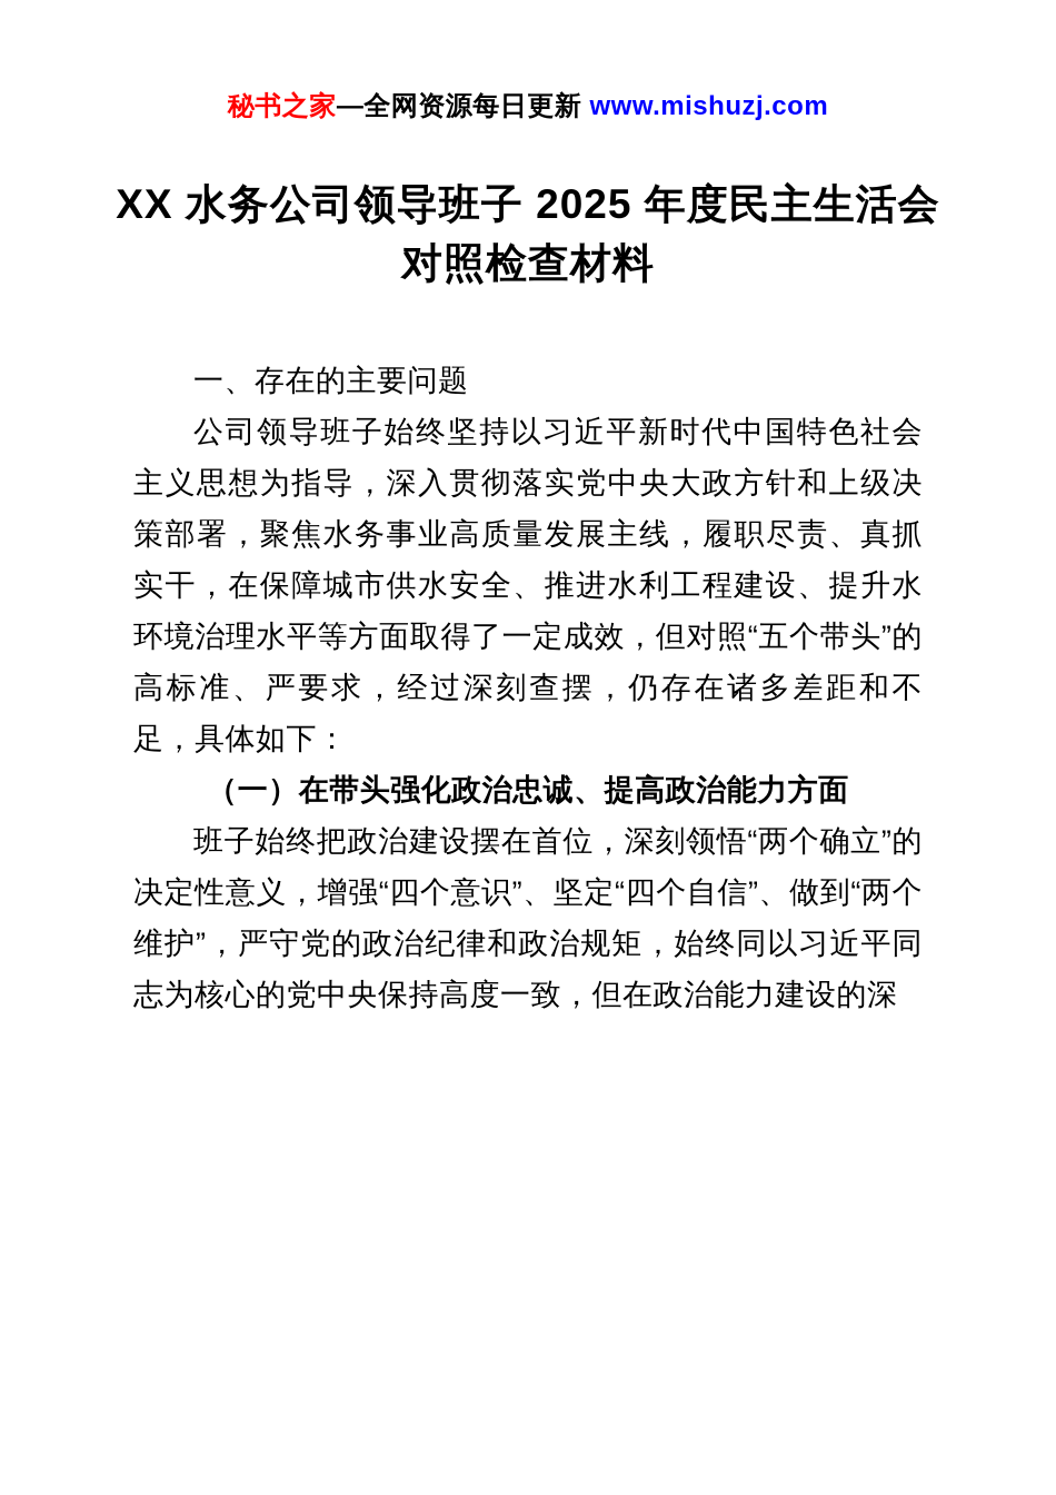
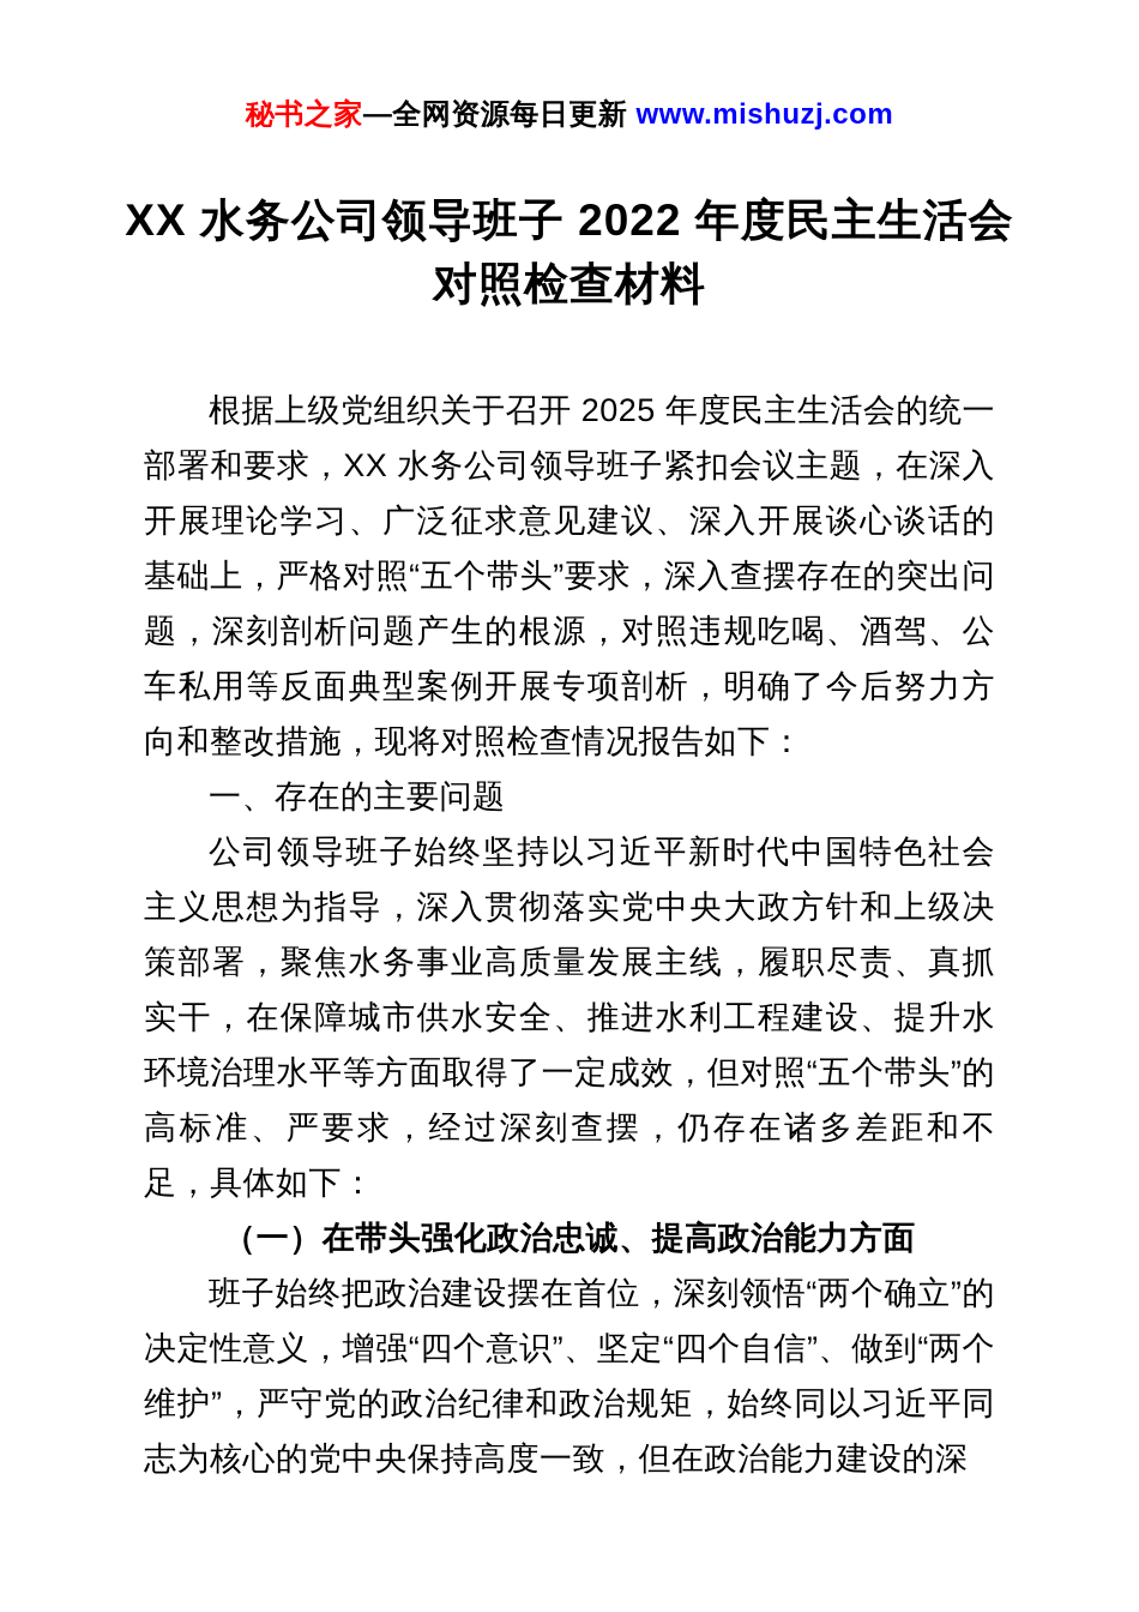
  秘书之家—全网资源每日更新 www.mishuzj.com
- XX 水务公司领导班子 2025 年度民主生活会
+ XX 水务公司领导班子 2022 年度民主生活会
  对照检查材料
+ 根据上级党组织关于召开 2025 年度民主生活会的统一部署和要求，XX 水务公司领导班子紧扣会议主题，在深入开展理论学习、广泛征求意见建议、深入开展谈心谈话的基础上，严格对照“五个带头”要求，深入查摆存在的突出问题，深刻剖析问题产生的根源，对照违规吃喝、酒驾、公车私用等反面典型案例开展专项剖析，明确了今后努力方向和整改措施，现将对照检查情况报告如下：
  一、存在的主要问题
  公司领导班子始终坚持以习近平新时代中国特色社会主义思想为指导，深入贯彻落实党中央大政方针和上级决策部署，聚焦水务事业高质量发展主线，履职尽责、真抓实干，在保障城市供水安全、推进水利工程建设、提升水环境治理水平等方面取得了一定成效，但对照“五个带头”的高标准、严要求，经过深刻查摆，仍存在诸多差距和不足，具体如下：
  （一）在带头强化政治忠诚、提高政治能力方面
  班子始终把政治建设摆在首位，深刻领悟“两个确立”的决定性意义，增强“四个意识”、坚定“四个自信”、做到“两个维护”，严守党的政治纪律和政治规矩，始终同以习近平同志为核心的党中央保持高度一致，但在政治能力建设的深
